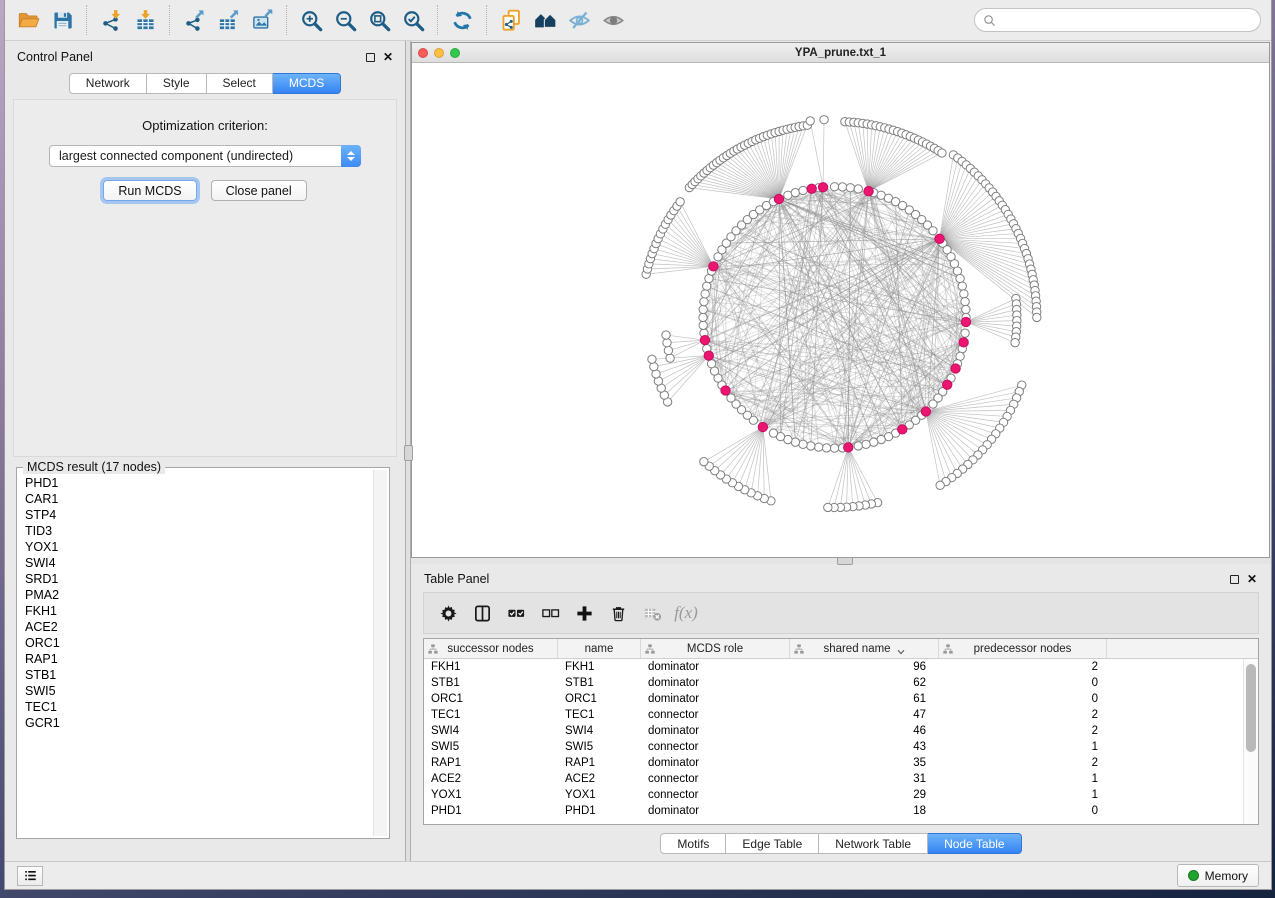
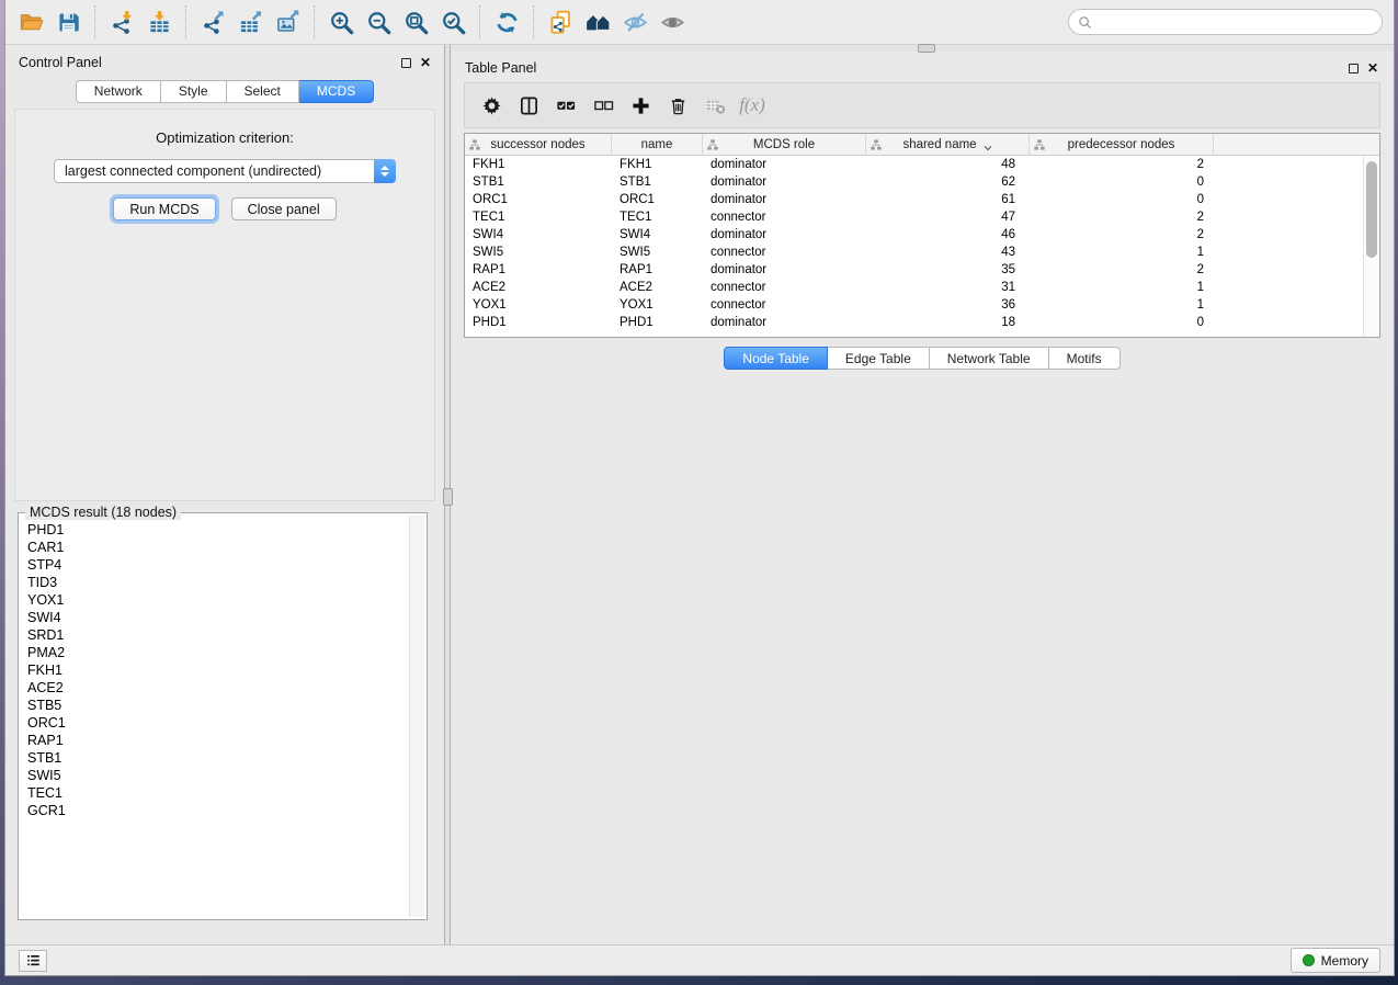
  Control Panel
  ✕
  Network
  Style
  Select
  MCDS
  Optimization criterion:
  largest connected component (undirected)
  Run MCDS
  Close panel
- MCDS result (17 nodes)
+ MCDS result (18 nodes)
  PHD1
  CAR1
  STP4
  TID3
  YOX1
  SWI4
  SRD1
  PMA2
  FKH1
  ACE2
+ STB5
  ORC1
  RAP1
  STB1
  SWI5
  TEC1
  GCR1
- YPA_prune.txt_1
  Table Panel
  ✕
  f(x)
  successor nodes
  name
  MCDS role
  shared name
  predecessor nodes
  FKH1
  FKH1
  dominator
- 96
+ 48
  2
  STB1
  STB1
  dominator
  62
  0
  ORC1
  ORC1
  dominator
  61
  0
  TEC1
  TEC1
  connector
  47
  2
  SWI4
  SWI4
  dominator
  46
  2
  SWI5
  SWI5
  connector
  43
  1
  RAP1
  RAP1
  dominator
  35
  2
  ACE2
  ACE2
  connector
  31
  1
  YOX1
  YOX1
  connector
- 29
+ 36
  1
  PHD1
  PHD1
  dominator
  18
  0
- Motifs
+ Node Table
  Edge Table
  Network Table
- Node Table
+ Motifs
  Memory
